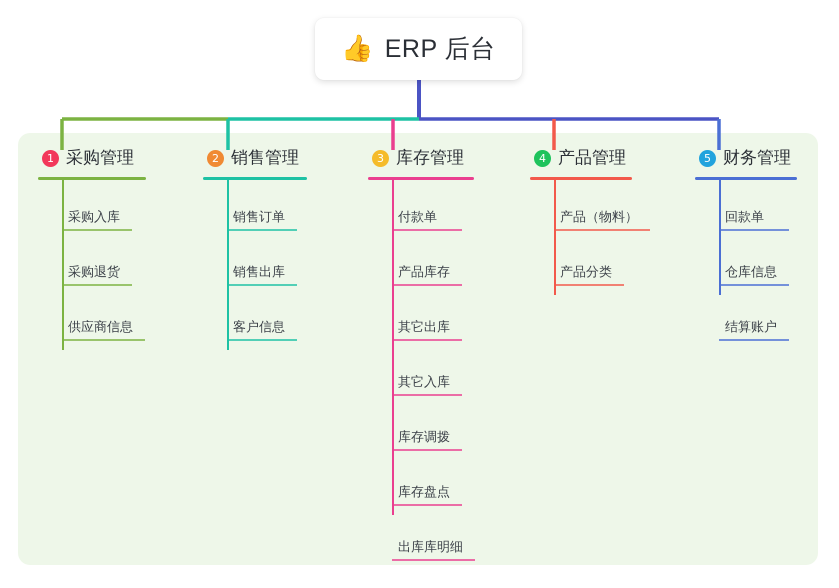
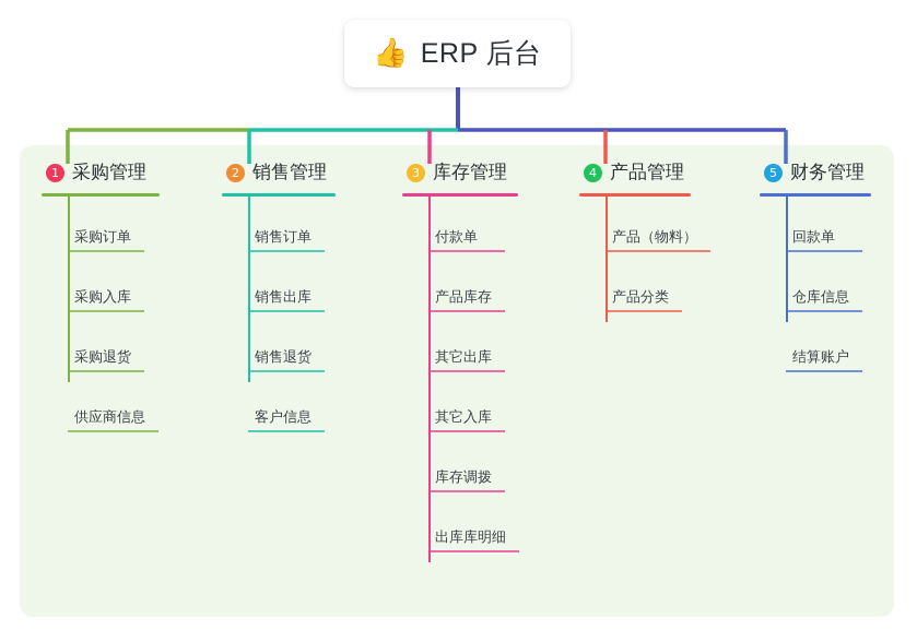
  👍
  ERP 后台
  1
  采购管理
+ 采购订单
  采购入库
  采购退货
  供应商信息
  2
  销售管理
  销售订单
  销售出库
+ 销售退货
  客户信息
  3
  库存管理
  付款单
  产品库存
  其它出库
  其它入库
  库存调拨
- 库存盘点
  出库库明细
  4
  产品管理
  产品（物料）
  产品分类
  5
  财务管理
  回款单
  仓库信息
  结算账户
